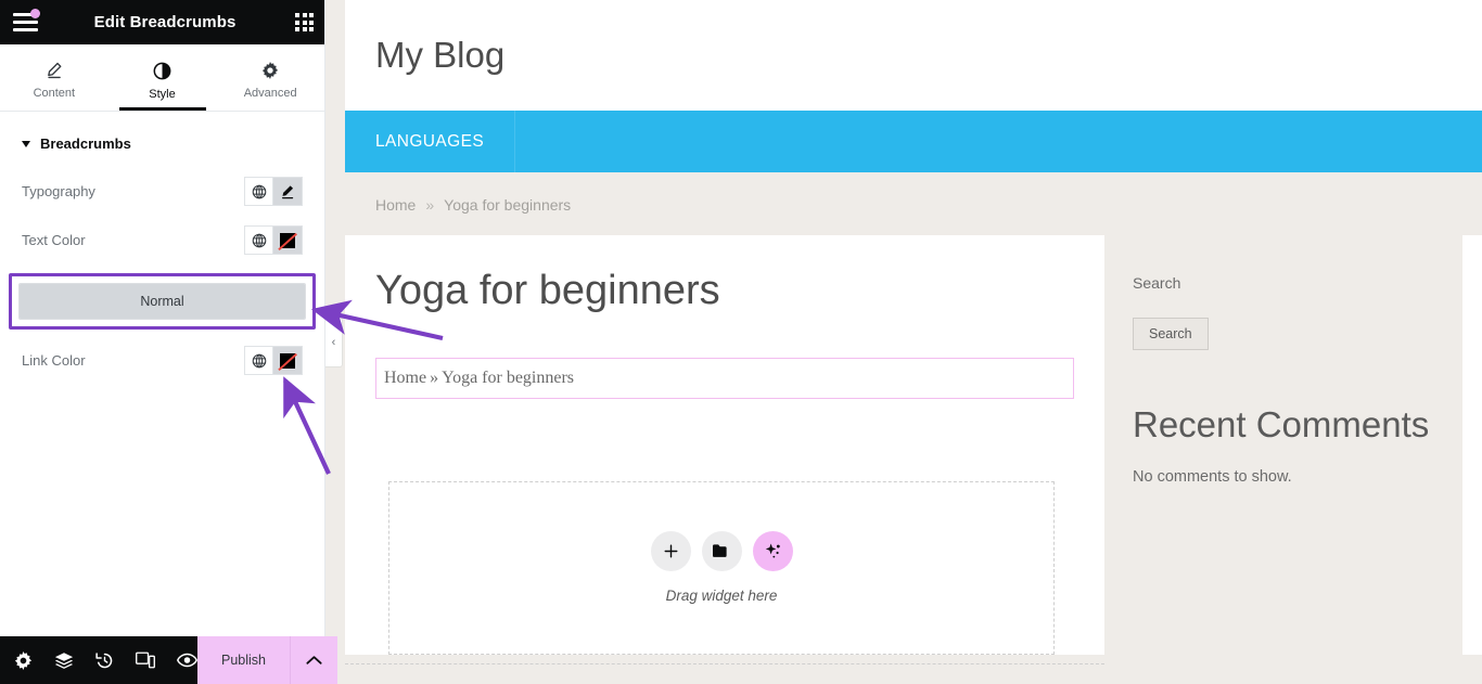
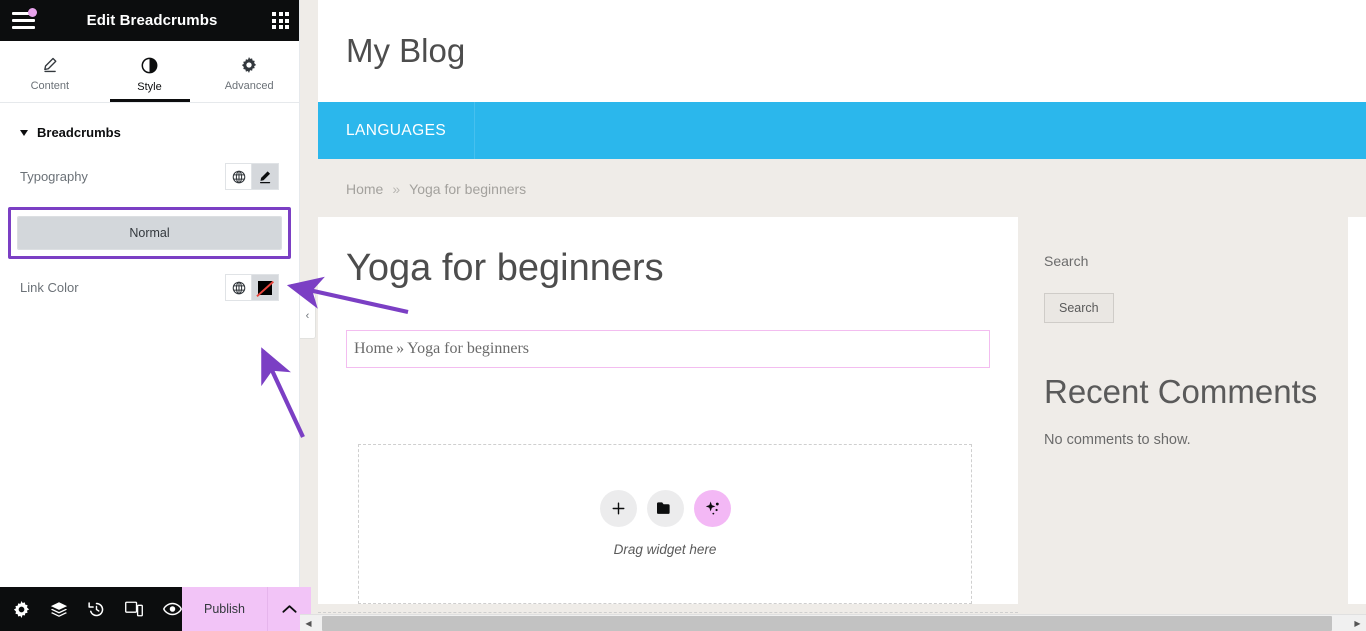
  My Blog
  LANGUAGES
  Home » Yoga for beginners
  Yoga for beginners
  Home » Yoga for beginners
  Drag widget here
  Search
  Search
  Recent Comments
  No comments to show.
  Edit Breadcrumbs
  Content
  Style
  Advanced
  Breadcrumbs
  Typography
- Text Color
  Normal
  Link Color
  Publish
  ‹
+ ◀
+ ▶
